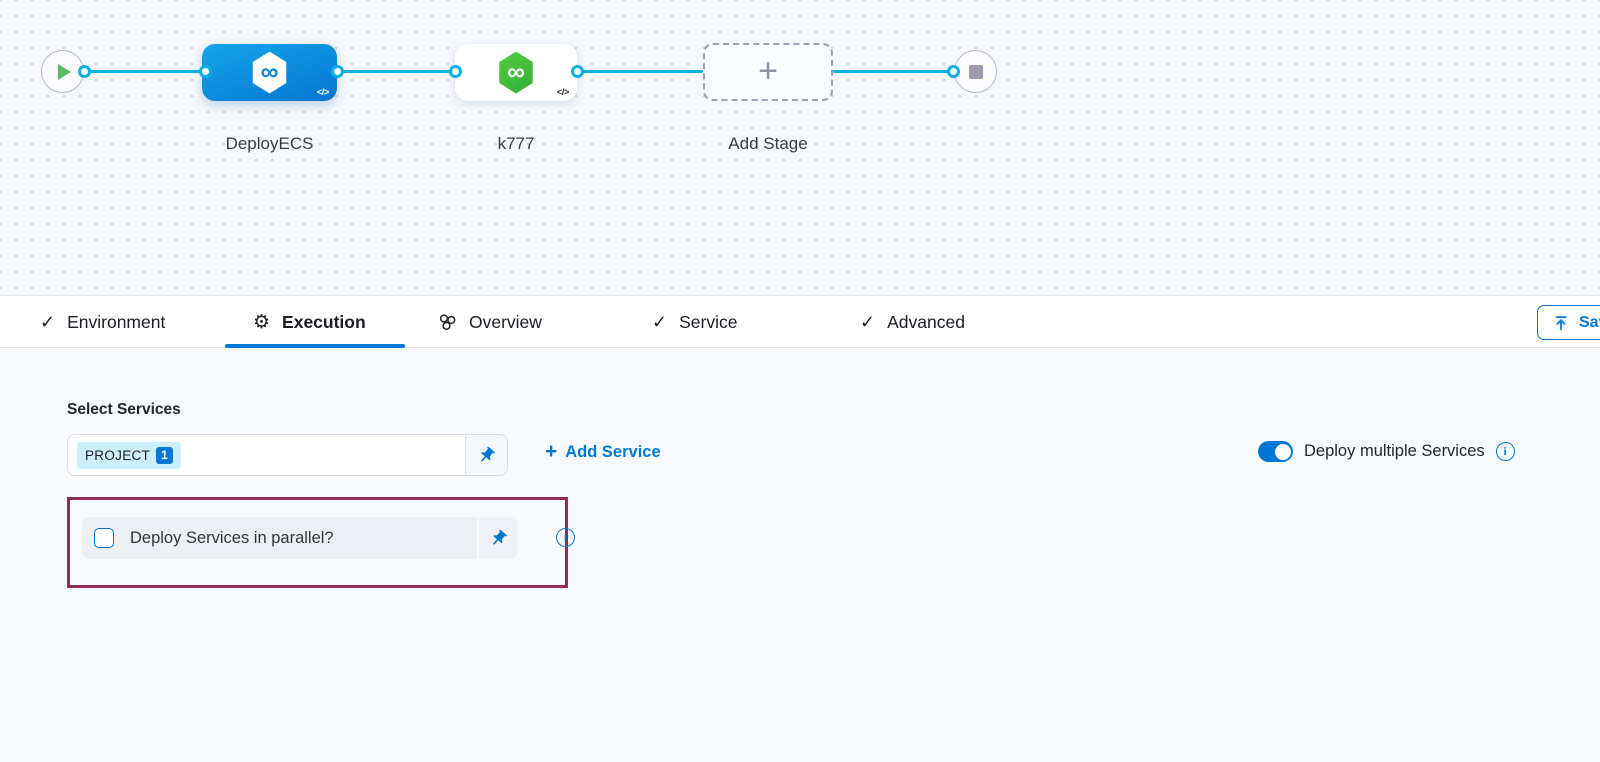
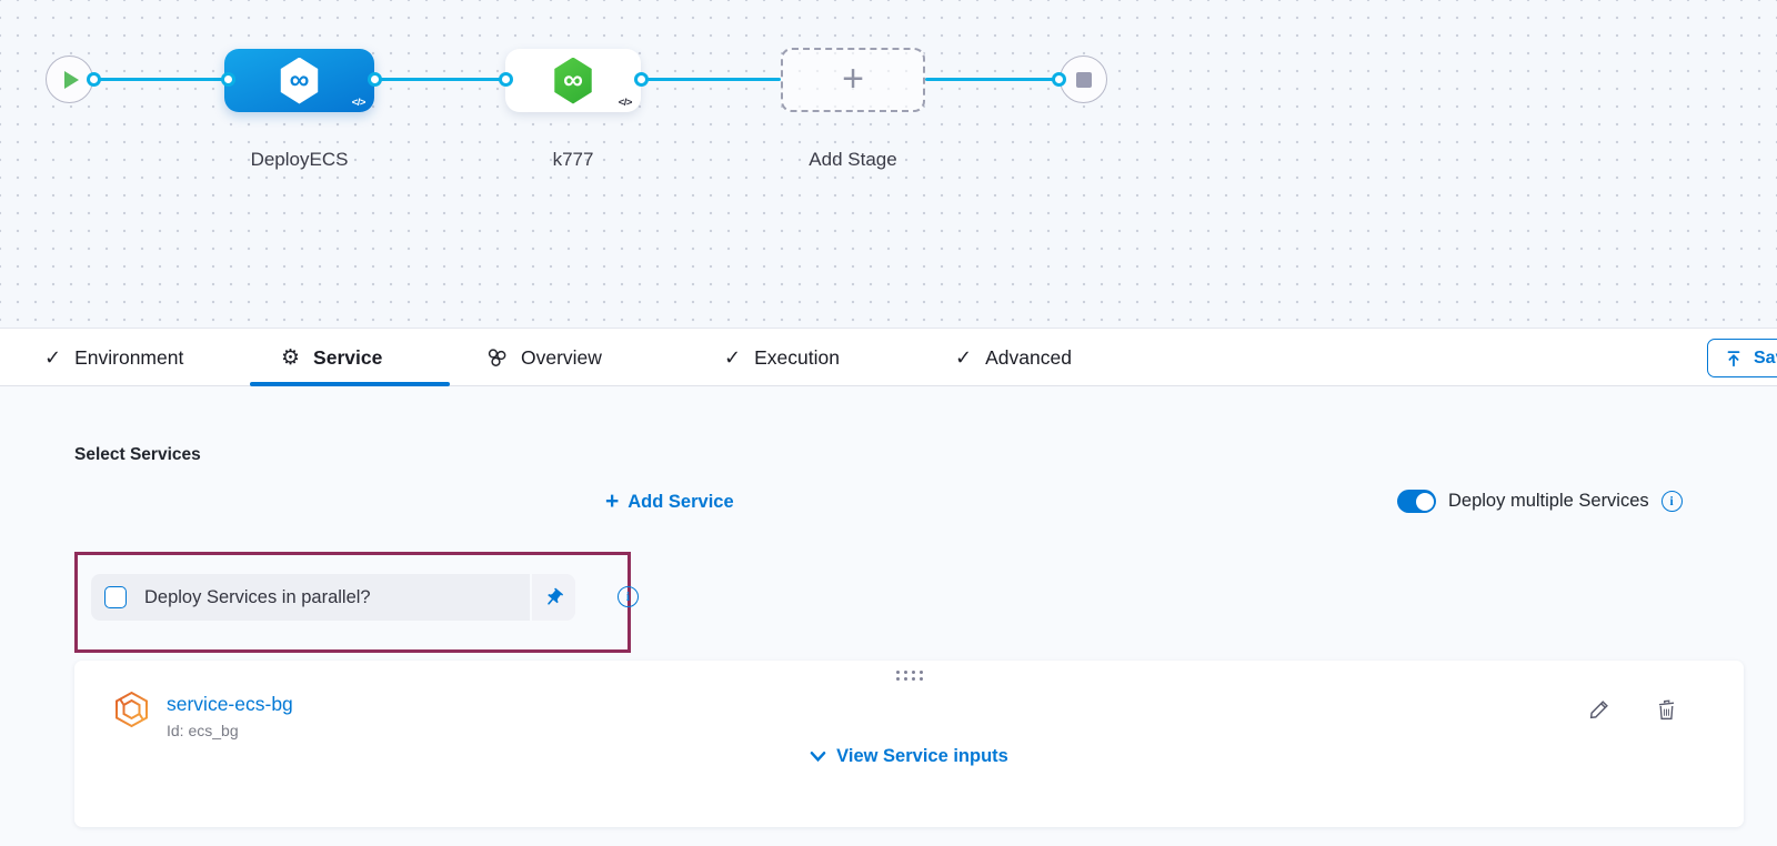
  ∞
  </>
  ∞
  </>
  +
  DeployECS
  k777
  Add Stage
  ✓
  Environment
  ⚙
- Execution
+ Service
  Overview
  ✓
- Service
+ Execution
  ✓
  Advanced
  Select Services
- PROJECT
- 1
  +
  Add Service
  Deploy multiple Services
  i
  Deploy Services in parallel?
  i
+ service-ecs-bg
+ Id: ecs_bg
+ View Service inputs
